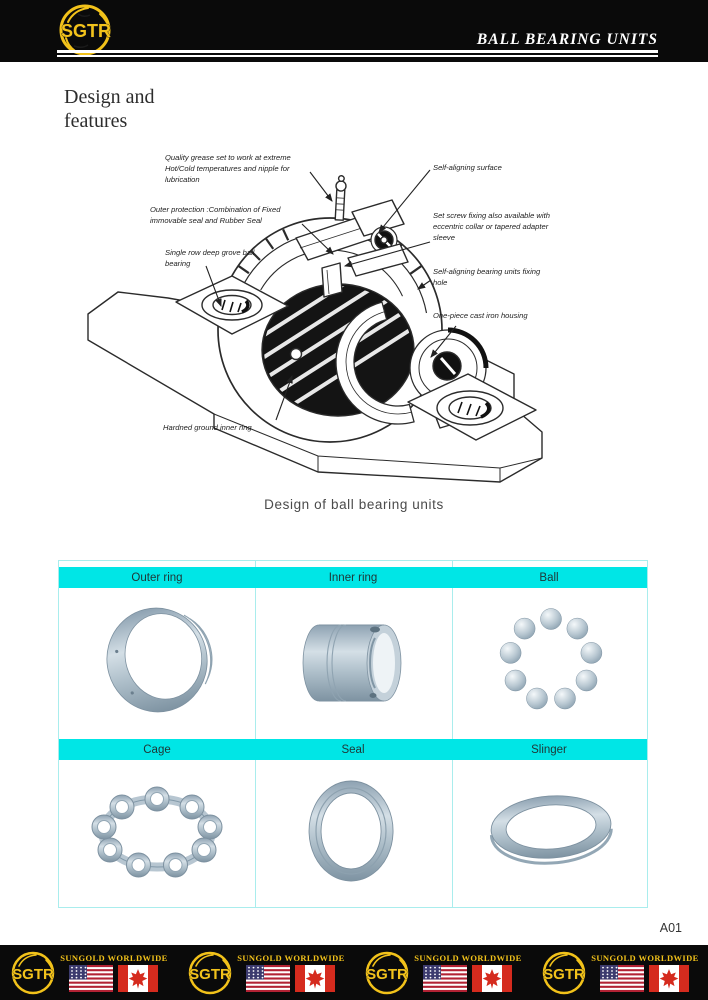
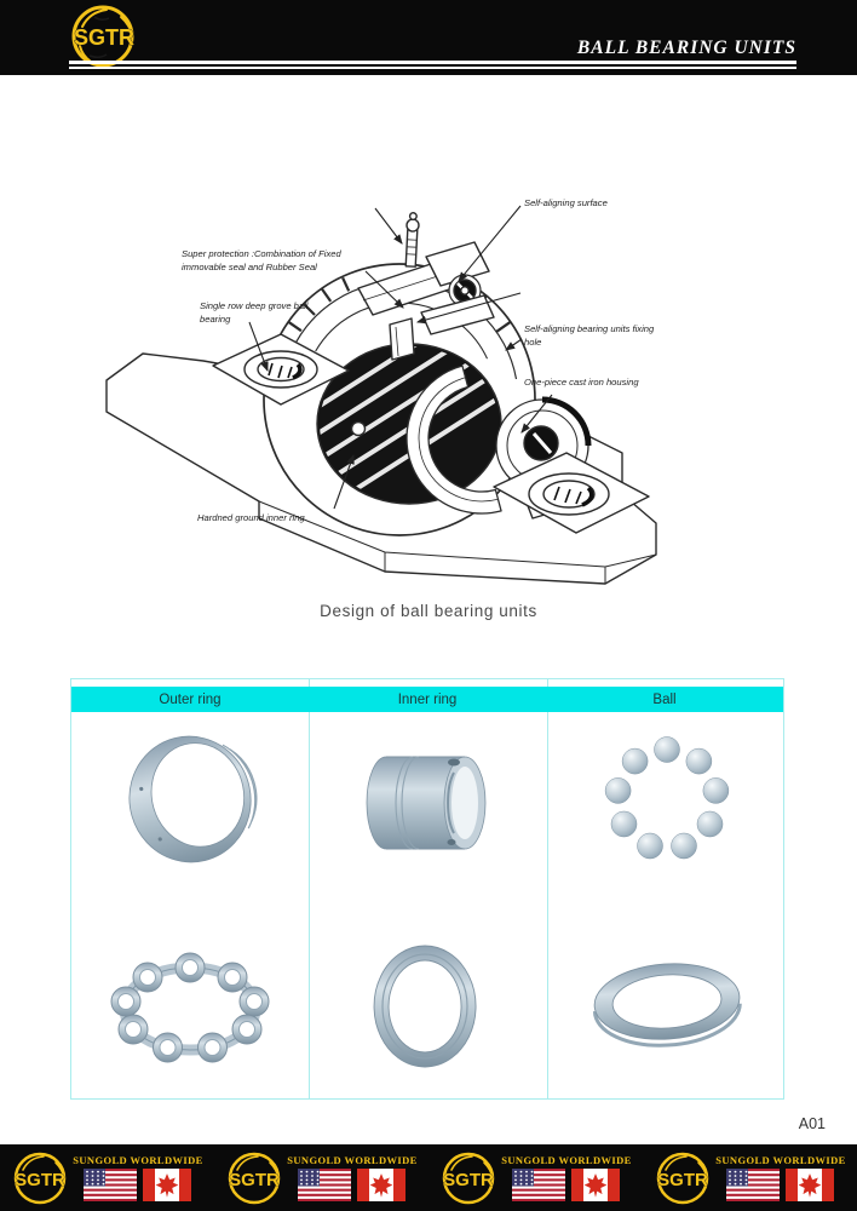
  SGTR
  BALL BEARING UNITS
- Design and features
- Quality grease set to work at extreme Hot/Cold temperatures and nipple for lubrication
- Outer protection :Combination of Fixed immovable seal and Rubber Seal
+ Super protection :Combination of Fixed immovable seal and Rubber Seal
  Single row deep grove ball bearing
  Hardned ground inner ring
  Self-aligning surface
- Set screw fixing also available with eccentric collar or tapered adapter sleeve
  Self-aligning bearing units fixing hole
  One-piece cast iron housing
  Design of ball bearing units
  Outer ring
  Inner ring
  Ball
- Cage
- Seal
- Slinger
  A01
  SGTR
  SUNGOLD WORLDWIDE
  SGTR
  SUNGOLD WORLDWIDE
  SGTR
  SUNGOLD WORLDWIDE
  SGTR
  SUNGOLD WORLDWIDE
